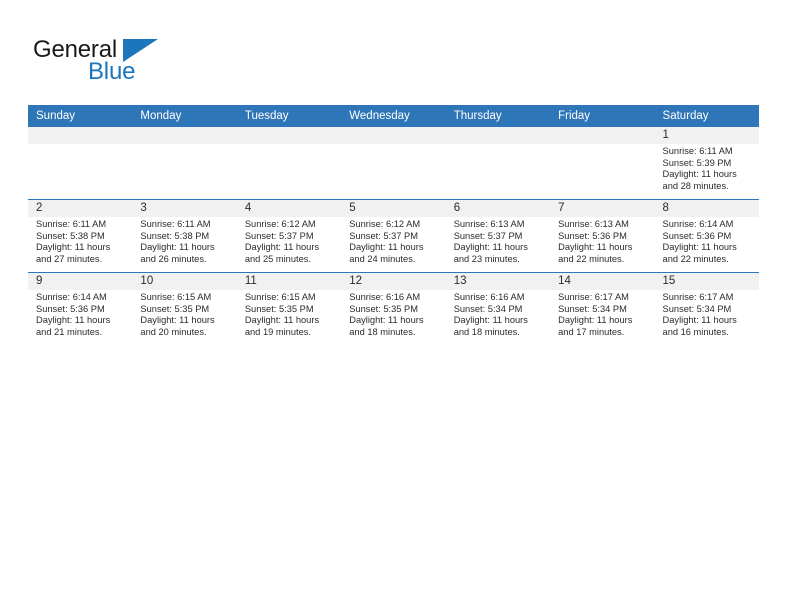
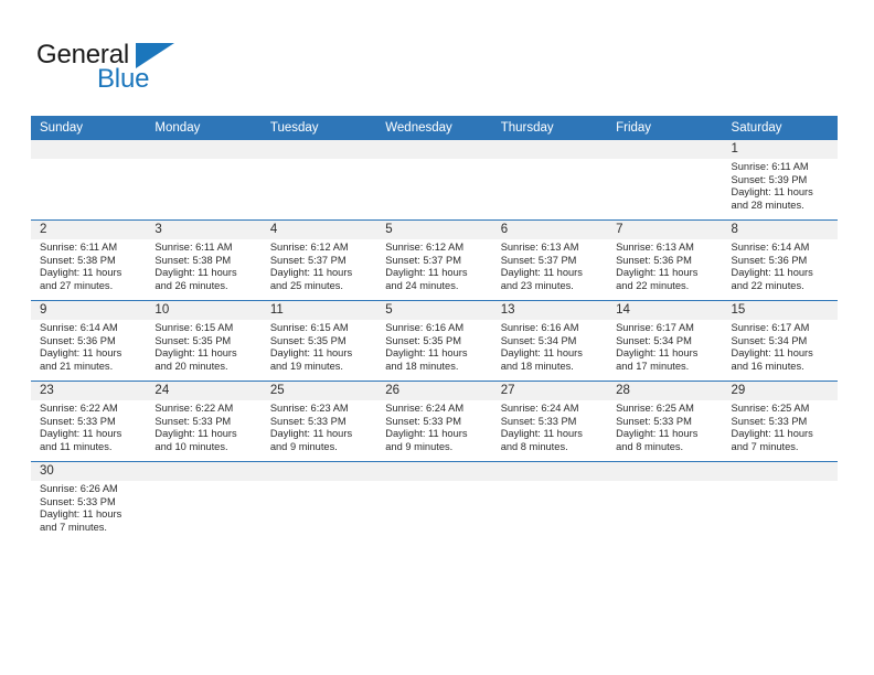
  General
  Blue
  Sunday	Monday	Tuesday	Wednesday	Thursday	Friday	Saturday
  						1Sunrise: 6:11 AMSunset: 5:39 PMDaylight: 11 hoursand 28 minutes.
  2Sunrise: 6:11 AMSunset: 5:38 PMDaylight: 11 hoursand 27 minutes.	3Sunrise: 6:11 AMSunset: 5:38 PMDaylight: 11 hoursand 26 minutes.	4Sunrise: 6:12 AMSunset: 5:37 PMDaylight: 11 hoursand 25 minutes.	5Sunrise: 6:12 AMSunset: 5:37 PMDaylight: 11 hoursand 24 minutes.	6Sunrise: 6:13 AMSunset: 5:37 PMDaylight: 11 hoursand 23 minutes.	7Sunrise: 6:13 AMSunset: 5:36 PMDaylight: 11 hoursand 22 minutes.	8Sunrise: 6:14 AMSunset: 5:36 PMDaylight: 11 hoursand 22 minutes.
- 9Sunrise: 6:14 AMSunset: 5:36 PMDaylight: 11 hoursand 21 minutes.	10Sunrise: 6:15 AMSunset: 5:35 PMDaylight: 11 hoursand 20 minutes.	11Sunrise: 6:15 AMSunset: 5:35 PMDaylight: 11 hoursand 19 minutes.	12Sunrise: 6:16 AMSunset: 5:35 PMDaylight: 11 hoursand 18 minutes.	13Sunrise: 6:16 AMSunset: 5:34 PMDaylight: 11 hoursand 18 minutes.	14Sunrise: 6:17 AMSunset: 5:34 PMDaylight: 11 hoursand 17 minutes.	15Sunrise: 6:17 AMSunset: 5:34 PMDaylight: 11 hoursand 16 minutes.
+ 9Sunrise: 6:14 AMSunset: 5:36 PMDaylight: 11 hoursand 21 minutes.	10Sunrise: 6:15 AMSunset: 5:35 PMDaylight: 11 hoursand 20 minutes.	11Sunrise: 6:15 AMSunset: 5:35 PMDaylight: 11 hoursand 19 minutes.	5Sunrise: 6:16 AMSunset: 5:35 PMDaylight: 11 hoursand 18 minutes.	13Sunrise: 6:16 AMSunset: 5:34 PMDaylight: 11 hoursand 18 minutes.	14Sunrise: 6:17 AMSunset: 5:34 PMDaylight: 11 hoursand 17 minutes.	15Sunrise: 6:17 AMSunset: 5:34 PMDaylight: 11 hoursand 16 minutes.
+ 23Sunrise: 6:22 AMSunset: 5:33 PMDaylight: 11 hoursand 11 minutes.	24Sunrise: 6:22 AMSunset: 5:33 PMDaylight: 11 hoursand 10 minutes.	25Sunrise: 6:23 AMSunset: 5:33 PMDaylight: 11 hoursand 9 minutes.	26Sunrise: 6:24 AMSunset: 5:33 PMDaylight: 11 hoursand 9 minutes.	27Sunrise: 6:24 AMSunset: 5:33 PMDaylight: 11 hoursand 8 minutes.	28Sunrise: 6:25 AMSunset: 5:33 PMDaylight: 11 hoursand 8 minutes.	29Sunrise: 6:25 AMSunset: 5:33 PMDaylight: 11 hoursand 7 minutes.
+ 30Sunrise: 6:26 AMSunset: 5:33 PMDaylight: 11 hoursand 7 minutes.
